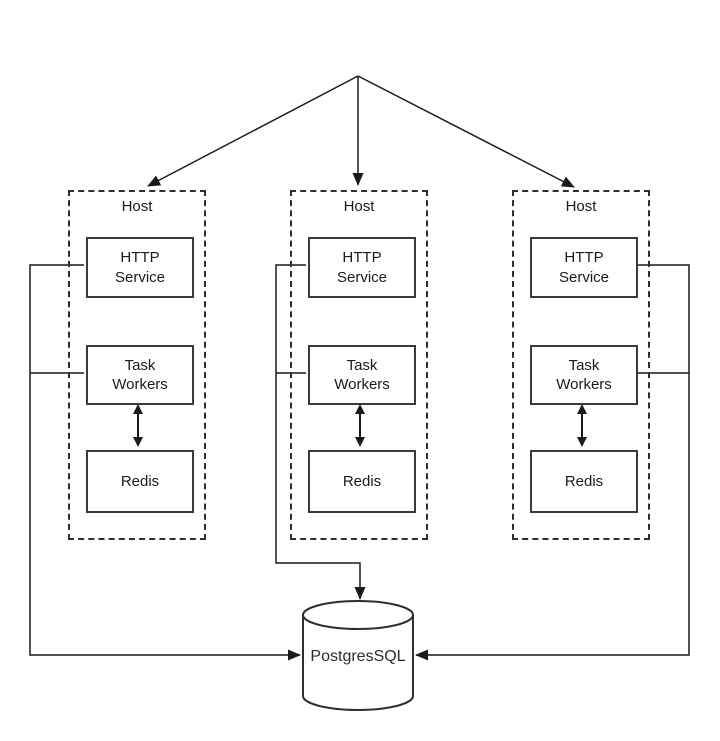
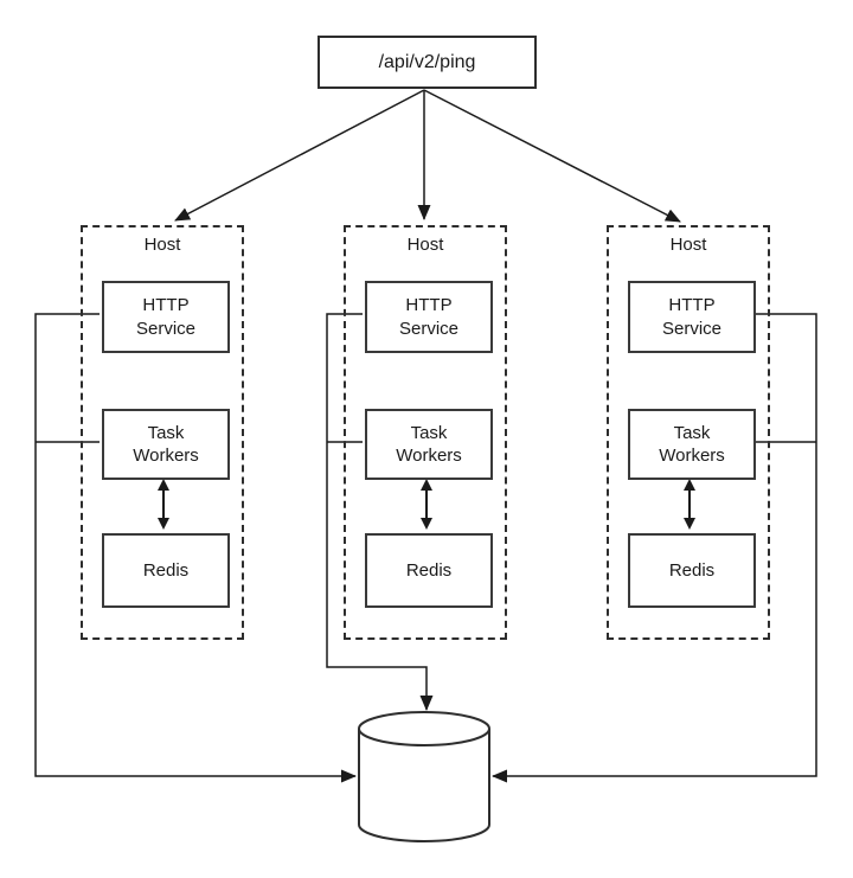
+ /api/v2/ping
  Host
  HTTP
  Service
  Task
  Workers
  Redis
  Host
  HTTP
  Service
  Task
  Workers
  Redis
  Host
  HTTP
  Service
  Task
  Workers
  Redis
- PostgresSQL
